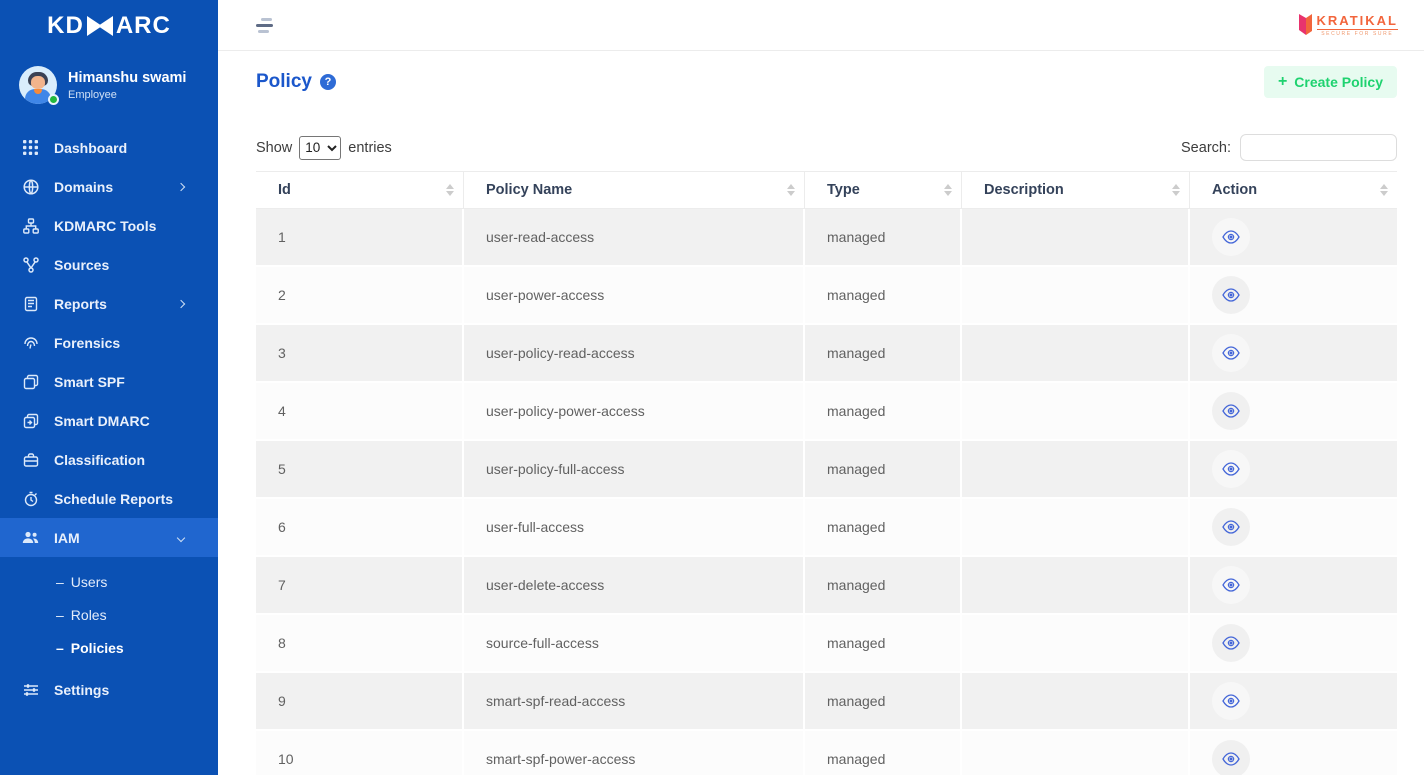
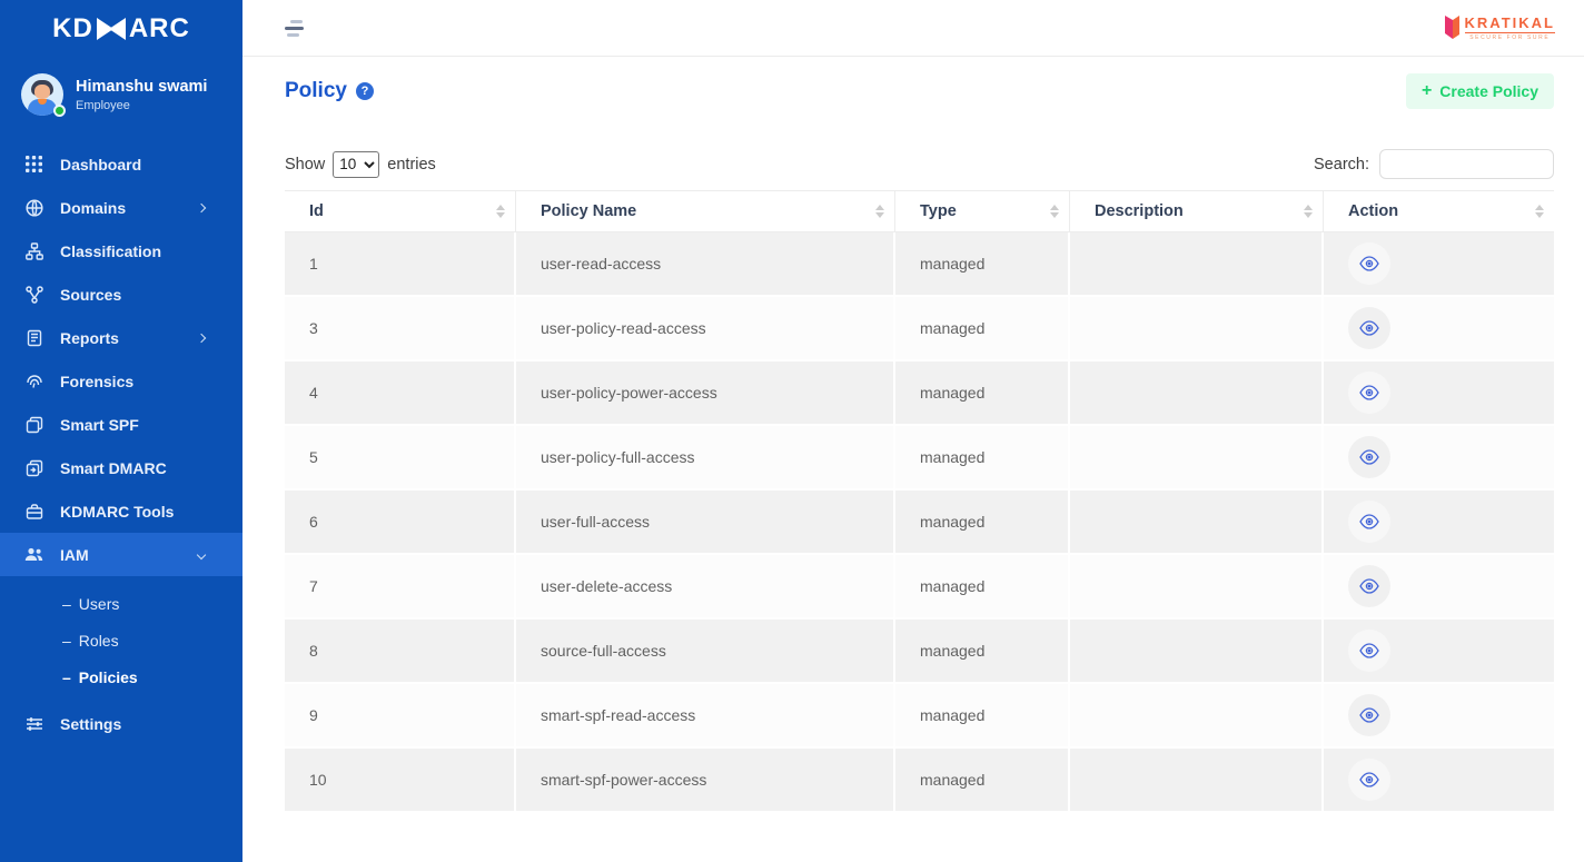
  KD
  ARC
  Himanshu swami
  Employee
  Dashboard
  Domains
- KDMARC Tools
+ Classification
  Sources
  Reports
  Forensics
  Smart SPF
  Smart DMARC
- Classification
+ KDMARC Tools
- Schedule Reports
  IAM
  –
  Users
  –
  Roles
  –
  Policies
  Settings
  KRATIKAL
  Policy
  ?
  +
  Create Policy
  Show
  10
  entries
  Search:
  Id	Policy Name	Type	Description	Action
  1	user-read-access	managed
- 2	user-power-access	managed
  3	user-policy-read-access	managed
  4	user-policy-power-access	managed
  5	user-policy-full-access	managed
  6	user-full-access	managed
  7	user-delete-access	managed
  8	source-full-access	managed
  9	smart-spf-read-access	managed
  10	smart-spf-power-access	managed
